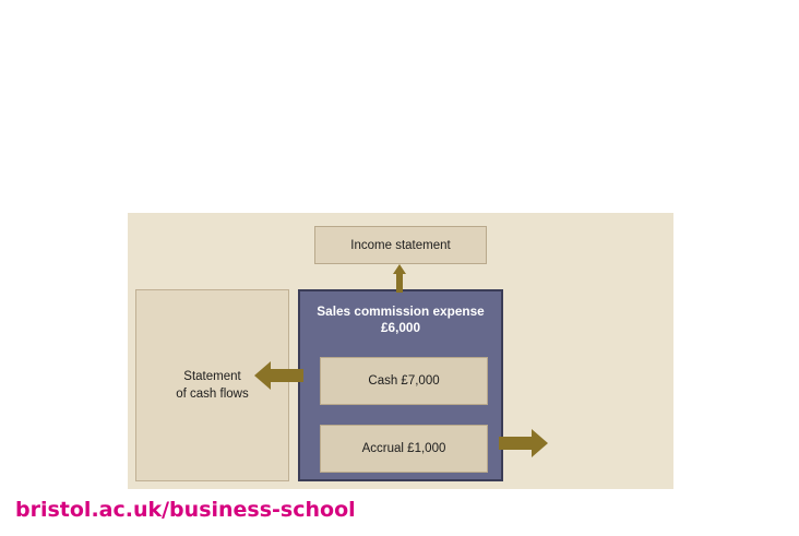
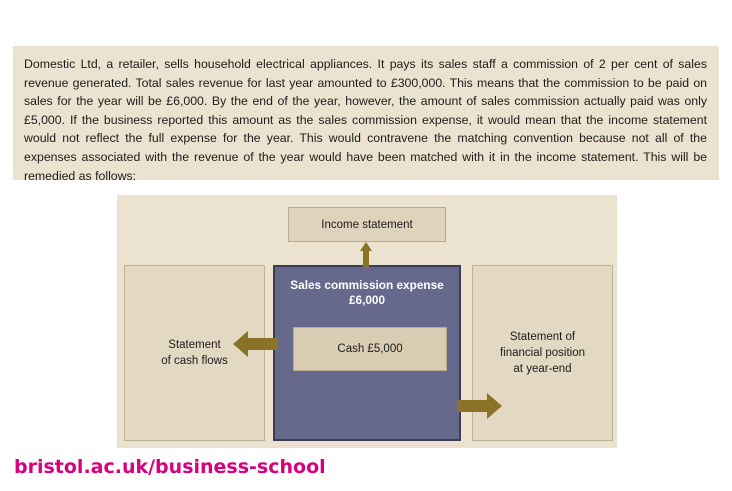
+ Domestic Ltd, a retailer, sells household electrical appliances. It pays its sales staff a commission of 2 per cent of sales revenue generated. Total sales revenue for last year amounted to £300,000. This means that the commission to be paid on sales for the year will be £6,000. By the end of the year, however, the amount of sales commission actually paid was only £5,000. If the business reported this amount as the sales commission expense, it would mean that the income statement would not reflect the full expense for the year. This would contravene the matching convention because not all of the expenses associated with the revenue of the year would have been matched with it in the income statement. This will be remedied as follows:
  Income statement
  Statement
  of cash flows
+ Statement of
+ financial position
+ at year-end
  Sales commission expense
  £6,000
- Cash £7,000
+ Cash £5,000
- Accrual £1,000
  bristol.ac.uk/business-school
